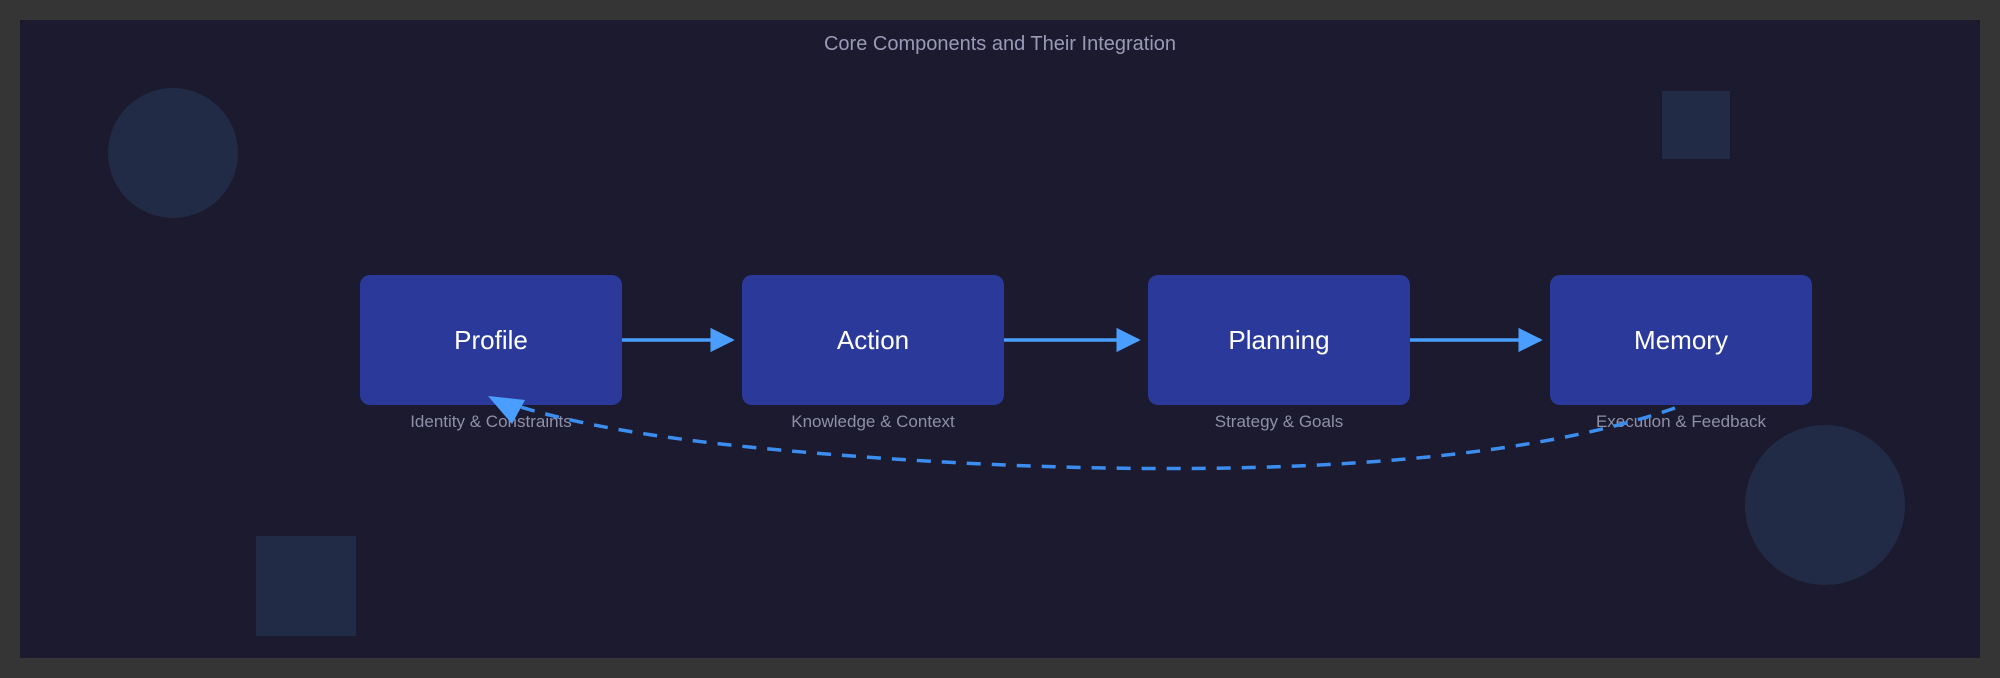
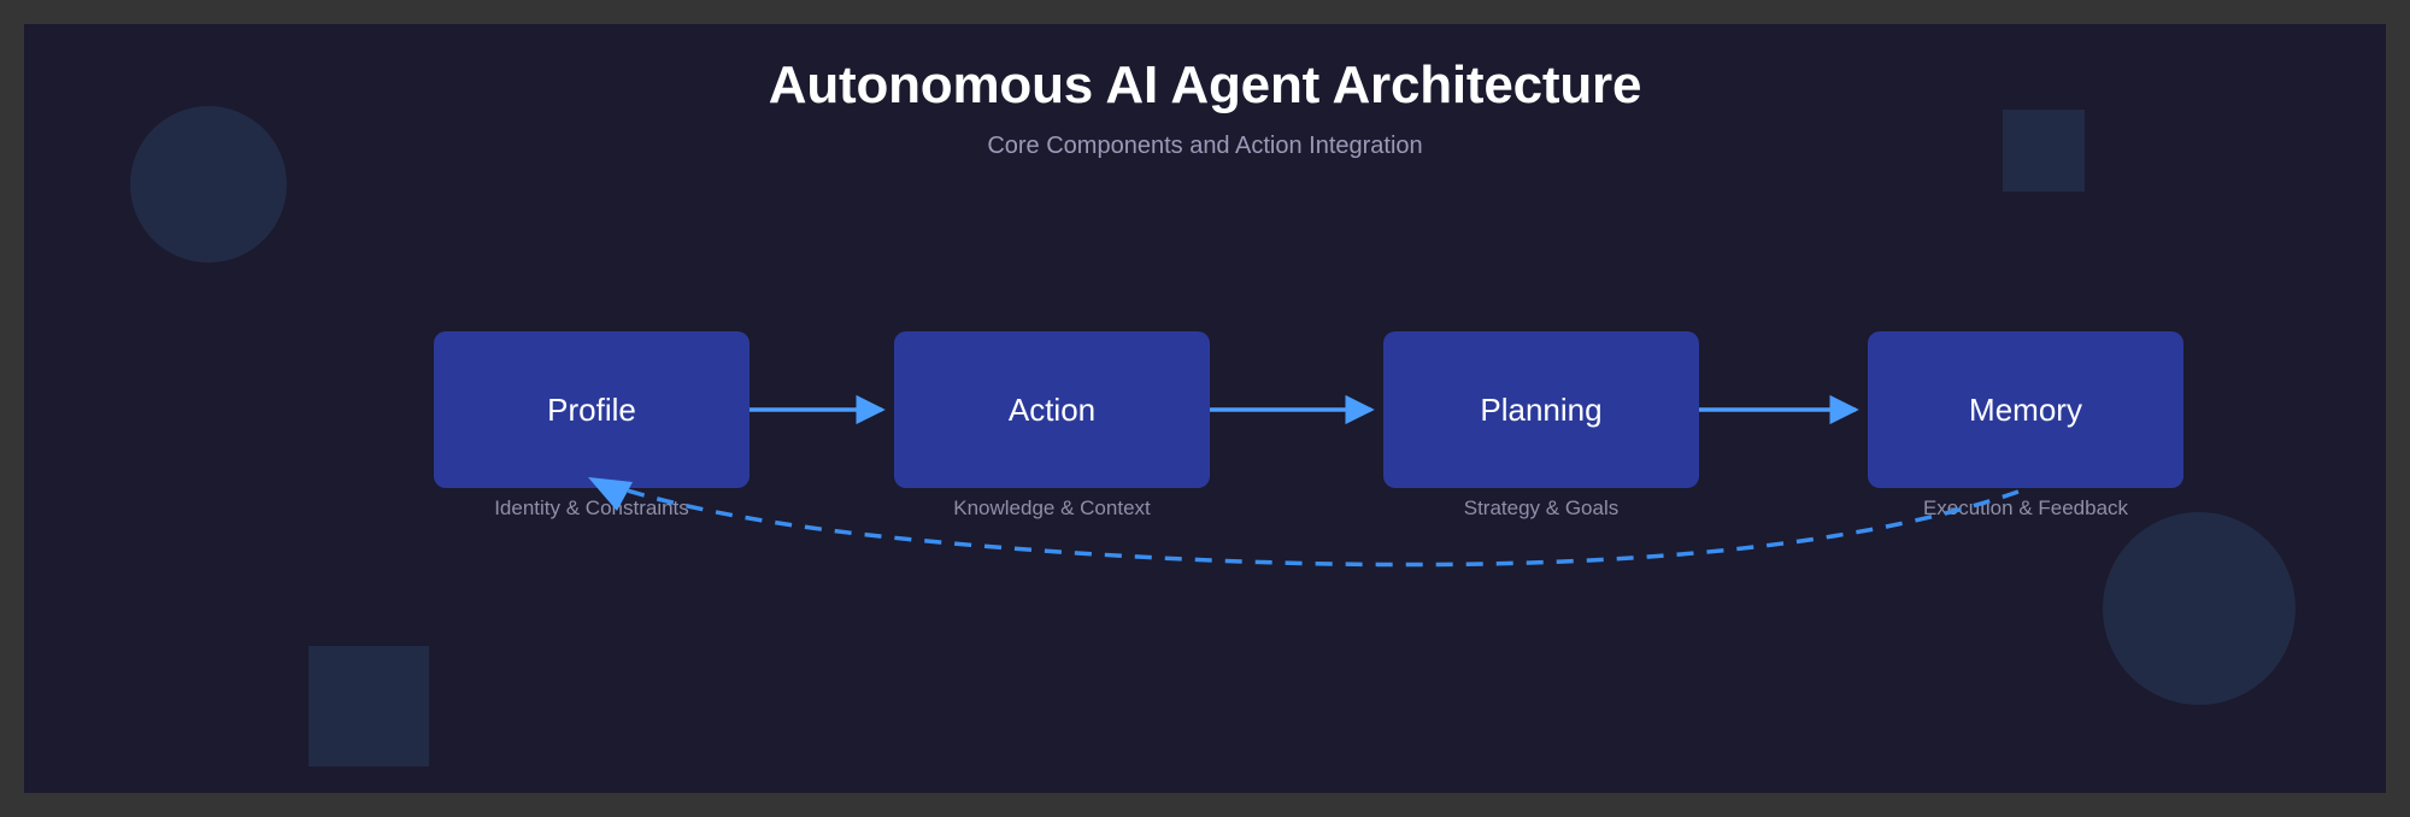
+ Autonomous AI Agent Architecture
- Core Components and Their Integration
+ Core Components and Action Integration
  Profile
  Identity & Costraints
  Action
  Knowledge & Context
  Planning
  Strategy & Goals
  Memory
  Execution & Feedback
